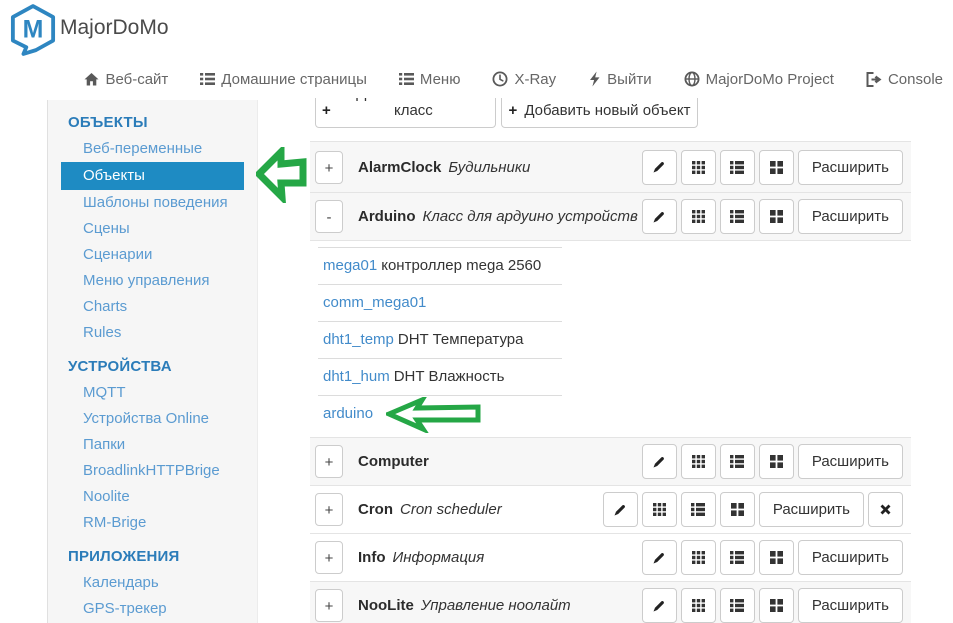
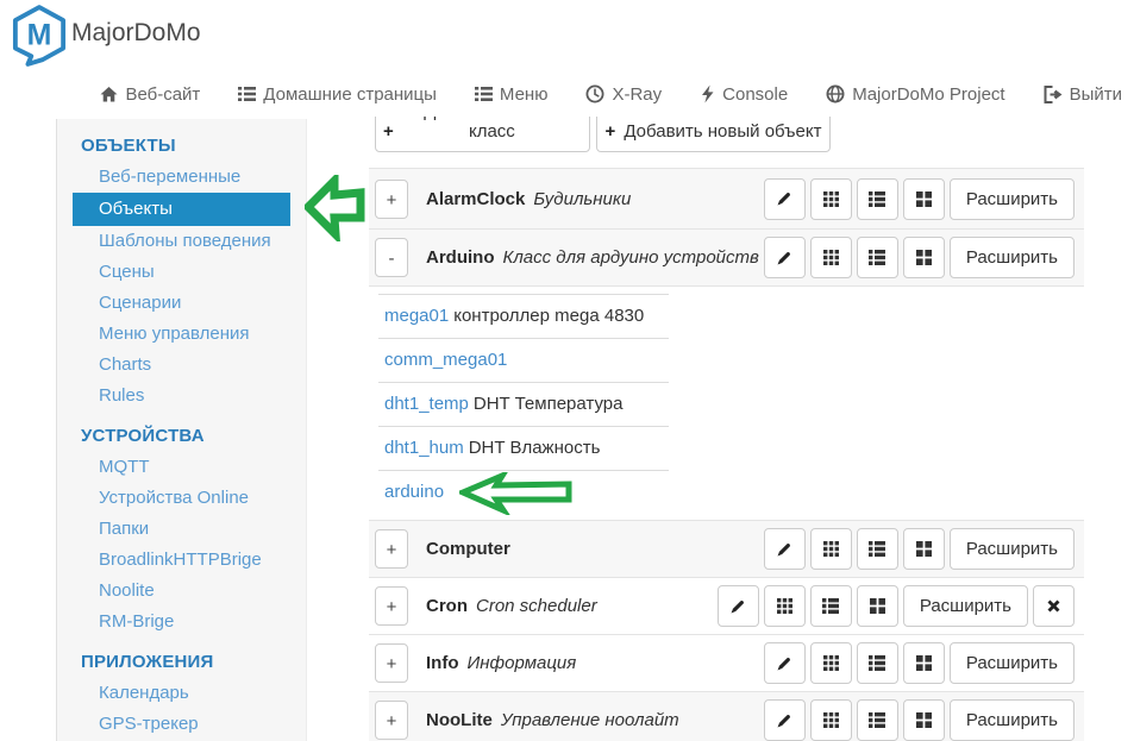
  M
  MajorDoMo
  Веб-сайт
  Домашние страницы
  Меню
  X-Ray
- Выйти
+ Console
  MajorDoMo Project
- Console
+ Выйти
  ОБЪЕКТЫ
  Веб-переменные
  Объекты
  Шаблоны поведения
  Сцены
  Сценарии
  Меню управления
  Charts
  Rules
  УСТРОЙСТВА
  MQTT
  Устройства Online
  Папки
  BroadlinkHTTPBrige
  Noolite
  RM-Brige
  ПРИЛОЖЕНИЯ
  Календарь
  GPS-трекер
  +
  +
  Добавить новый объект
  +
  AlarmClock
  Будильники
  Расширить
  -
  Arduino
  Класс для ардуино устройств
  Расширить
- mega01 контроллер mega 2560
+ mega01 контроллер mega 4830
  comm_mega01
  dht1_temp DHT Температура
  dht1_hum DHT Влажность
  arduino
  +
  Computer
  Расширить
  +
  Cron
  Cron scheduler
  Расширить
  +
  Info
  Информация
  Расширить
  +
  NooLite
  Управление ноолайт
  Расширить
